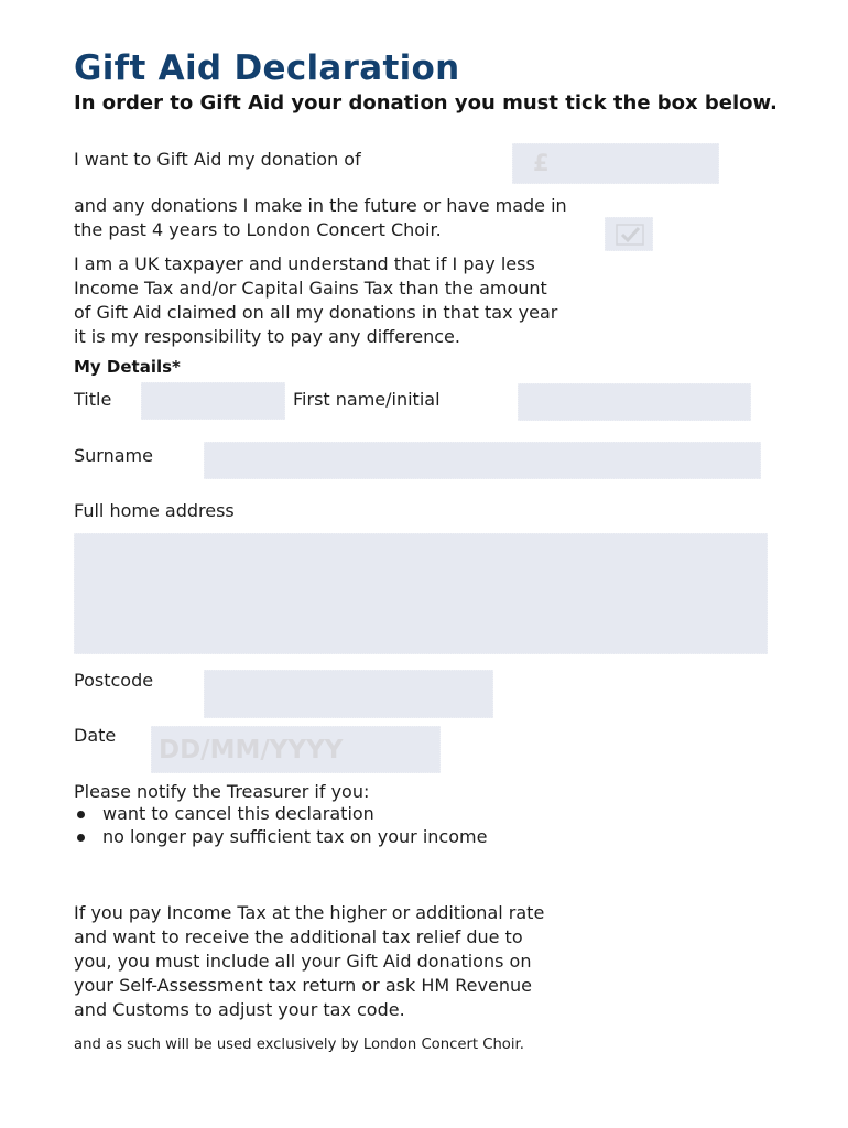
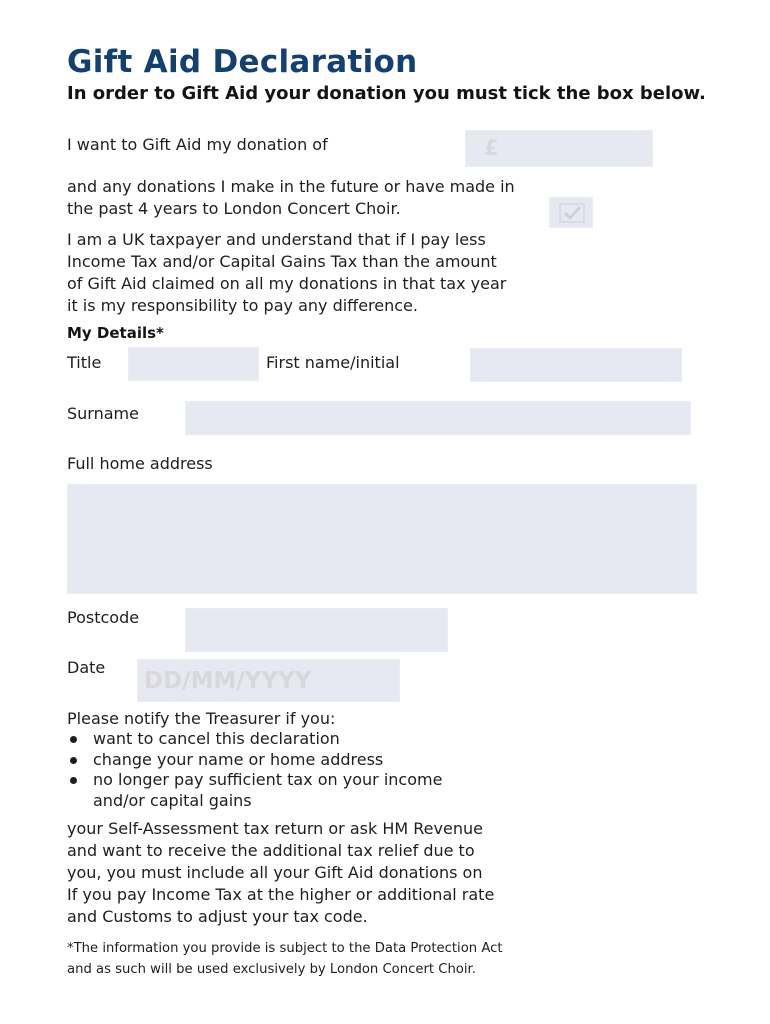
  Gift Aid Declaration
  In order to Gift Aid your donation you must tick the box below.
  I want to Gift Aid my donation of
  and any donations I make in the future or have made in
  the past 4 years to London Concert Choir.
  I am a UK taxpayer and understand that if I pay less
  Income Tax and/or Capital Gains Tax than the amount
  of Gift Aid claimed on all my donations in that tax year
  it is my responsibility to pay any difference.
  My Details*
  Title
  First name/initial
  Surname
  Full home address
  Postcode
  Date
  Please notify the Treasurer if you:
  want to cancel this declaration
+ change your name or home address
  no longer pay sufficient tax on your income
+ and/or capital gains
- If you pay Income Tax at the higher or additional rate
+ your Self-Assessment tax return or ask HM Revenue
  and want to receive the additional tax relief due to
  you, you must include all your Gift Aid donations on
- your Self-Assessment tax return or ask HM Revenue
+ If you pay Income Tax at the higher or additional rate
  and Customs to adjust your tax code.
+ *The information you provide is subject to the Data Protection Act
  and as such will be used exclusively by London Concert Choir.
